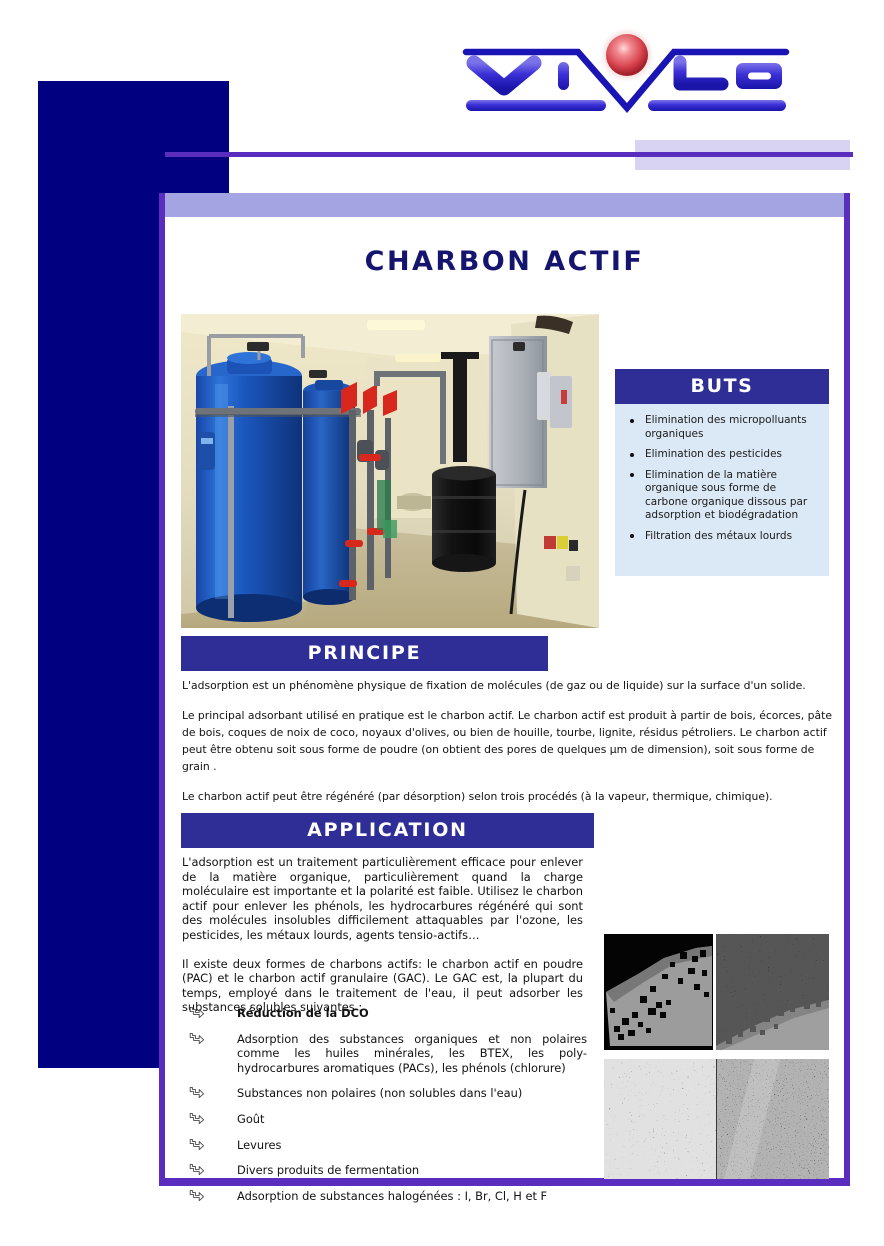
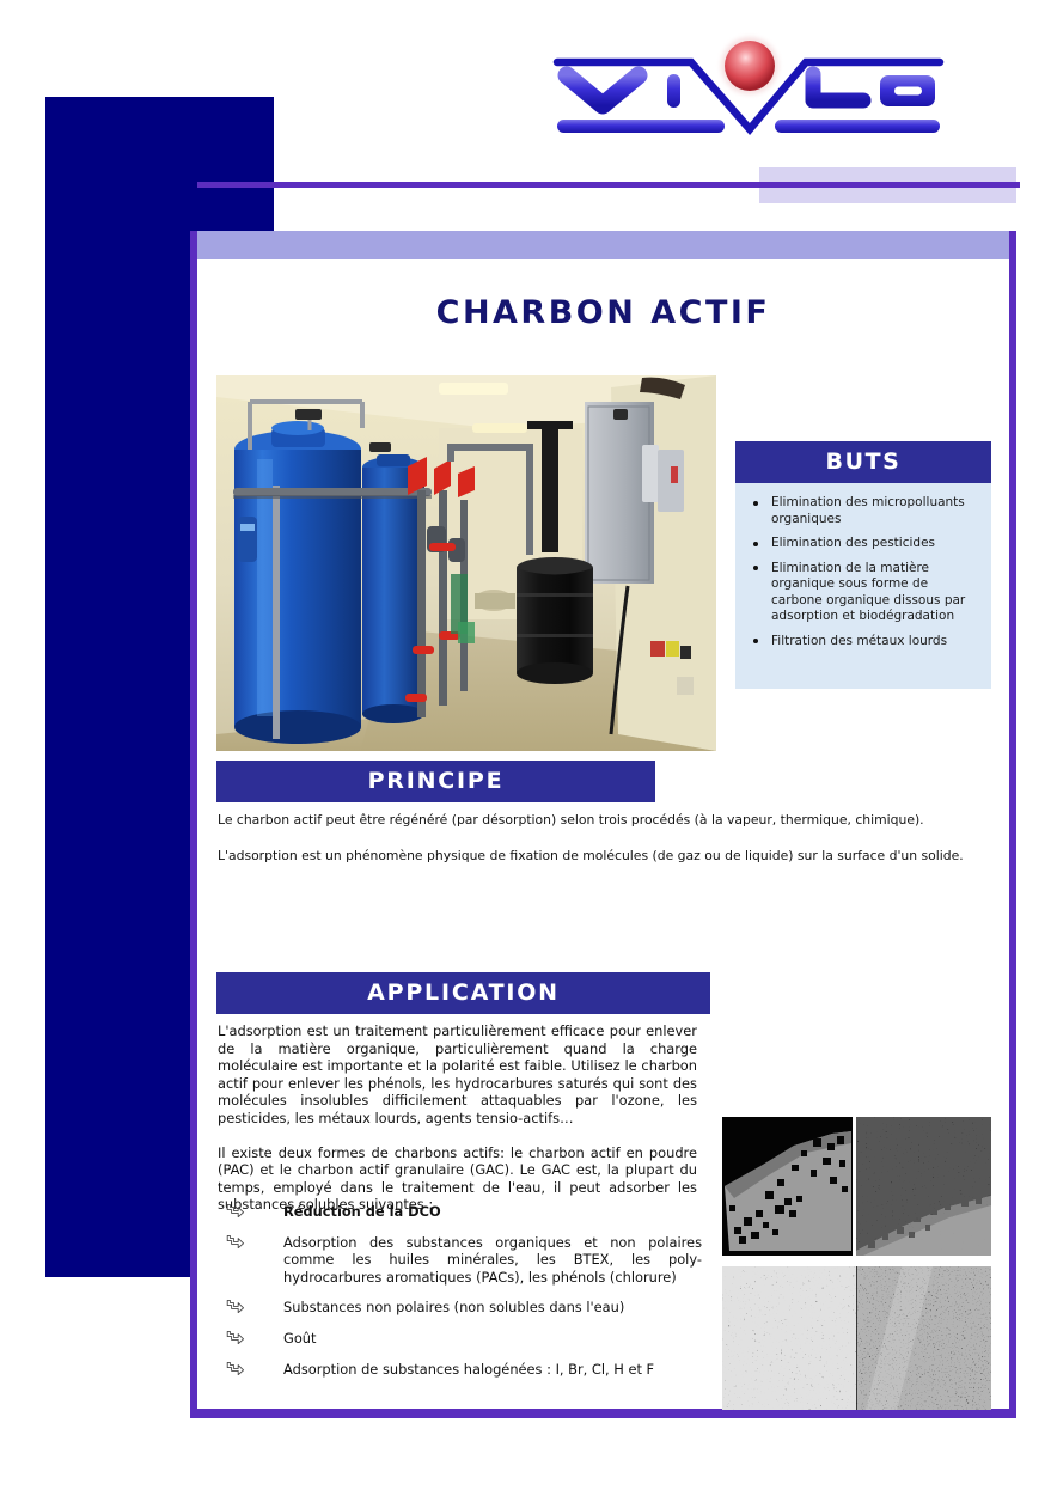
  CHARBON ACTIF
  BUTS
  Elimination des micropolluants organiques
  Elimination des pesticides
  Elimination de la matière organique sous forme de carbone organique dissous par adsorption et biodégradation
  Filtration des métaux lourds
  PRINCIPE
- L'adsorption est un phénomène physique de fixation de molécules (de gaz ou de liquide) sur la surface d'un solide.
+ Le charbon actif peut être régénéré (par désorption) selon trois procédés (à la vapeur, thermique, chimique).
- Le principal adsorbant utilisé en pratique est le charbon actif. Le charbon actif est produit à partir de bois, écorces, pâte de bois, coques de noix de coco, noyaux d'olives, ou bien de houille, tourbe, lignite, résidus pétroliers. Le charbon actif peut être obtenu soit sous forme de poudre (on obtient des pores de quelques µm de dimension), soit sous forme de grain .
- Le charbon actif peut être régénéré (par désorption) selon trois procédés (à la vapeur, thermique, chimique).
+ L'adsorption est un phénomène physique de fixation de molécules (de gaz ou de liquide) sur la surface d'un solide.
  APPLICATION
- L'adsorption est un traitement particulièrement efficace pour enlever de la matière organique, particulièrement quand la charge moléculaire est importante et la polarité est faible. Utilisez le charbon actif pour enlever les phénols, les hydrocarbures régénéré qui sont des molécules insolubles difficilement attaquables par l'ozone, les pesticides, les métaux lourds, agents tensio-actifs…
+ L'adsorption est un traitement particulièrement efficace pour enlever de la matière organique, particulièrement quand la charge moléculaire est importante et la polarité est faible. Utilisez le charbon actif pour enlever les phénols, les hydrocarbures saturés qui sont des molécules insolubles difficilement attaquables par l'ozone, les pesticides, les métaux lourds, agents tensio-actifs…
  Il existe deux formes de charbons actifs: le charbon actif en poudre (PAC) et le charbon actif granulaire (GAC). Le GAC est, la plupart du temps, employé dans le traitement de l'eau, il peut adsorber les sbstances solubles suivantes :
  Réduction de la DCO
  Adsorption des substances organiques et non polaires comme les huiles minérales, les BTEX, les poly-hydrocarbures aromatiques (PACs), les phénols (chlorure)
  Substances non polaires (non solubles dans l'eau)
  Goût
- Levures
- Divers produits de fermentation
  Adsorption de substances halogénées : I, Br, Cl, H et F
